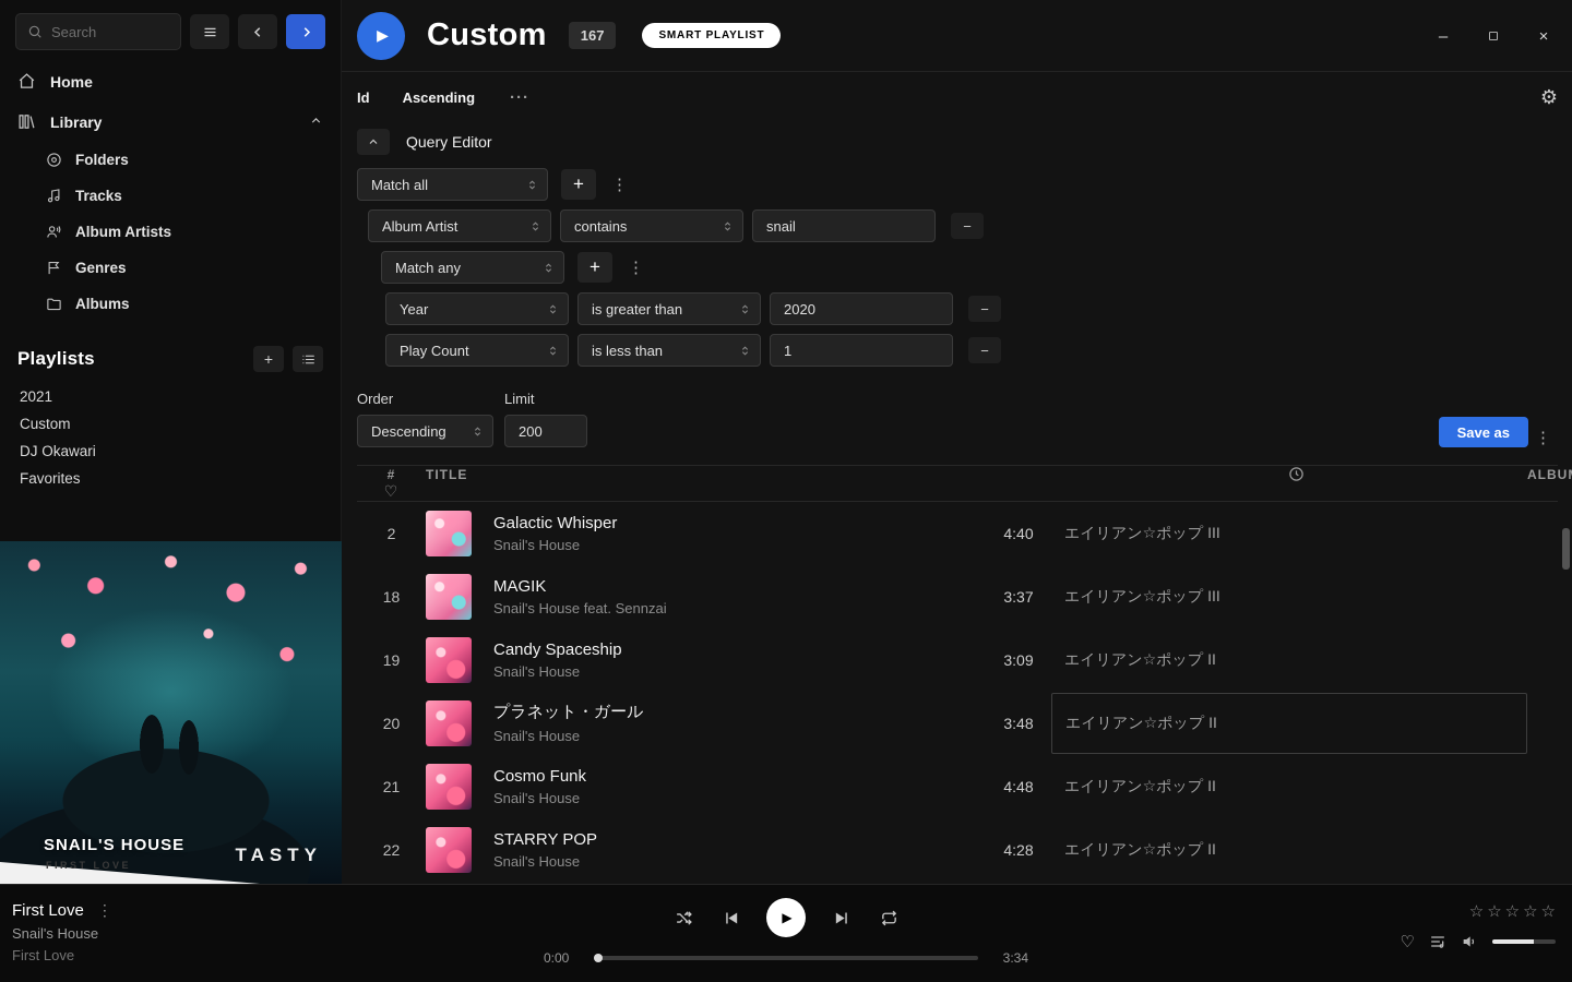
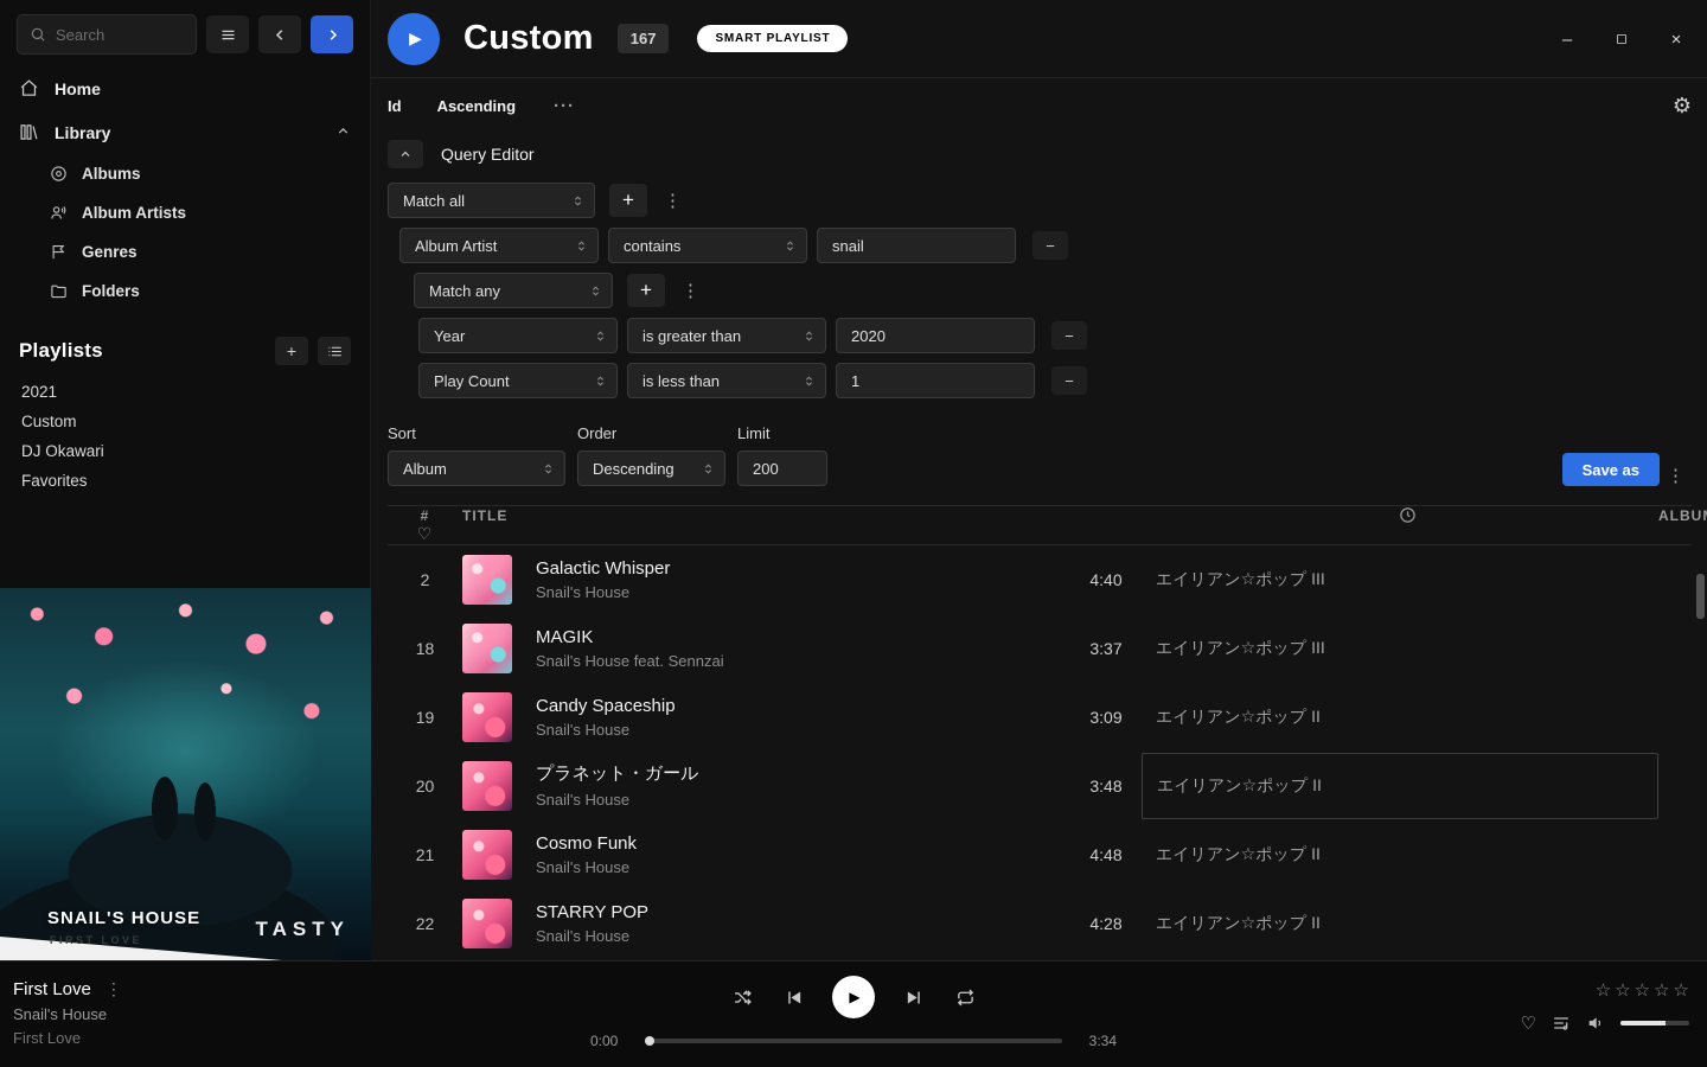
  Search
  Home
  Library
- Folders
+ Albums
- Tracks
  Album Artists
  Genres
- Albums
+ Folders
  Playlists
  +
  2021
  Custom
  DJ Okawari
  Favorites
  SNAIL'S HOUSE
  FIRST LOVE
  TASTY
  ▶
  Custom
  167
  SMART PLAYLIST
  –
  ×
  Id
  Ascending
  ···
  ⚙
  Query Editor
  Match all
  +
  ⋮
  Album Artist
  contains
  snail
  −
  Match any
  +
  ⋮
  Year
  is greater than
  2020
  −
  Play Count
  is less than
  1
  −
+ Sort
+ Album
  Order
  Descending
  Limit
  200
  Save as
  ⋮
  #
  TITLE
  ALBU
  ♡
  2
  Galactic Whisper
  Snail's House
  4:40
  エイリアン☆ポップ III
  18
  MAGIK
  Snail's House feat. Sennzai
  3:37
  エイリアン☆ポップ III
  19
  Candy Spaceship
  Snail's House
  3:09
  エイリアン☆ポップ II
  20
  プラネット・ガール
  Snail's House
  3:48
  エイリアン☆ポップ II
  21
  Cosmo Funk
  Snail's House
  4:48
  エイリアン☆ポップ II
  22
  STARRY POP
  Snail's House
  4:28
  エイリアン☆ポップ II
  First Love
  ⋮
  Snail's House
  First Love
  ▶
  0:00
  3:34
  ☆
  ☆
  ☆
  ☆
  ☆
  ♡
